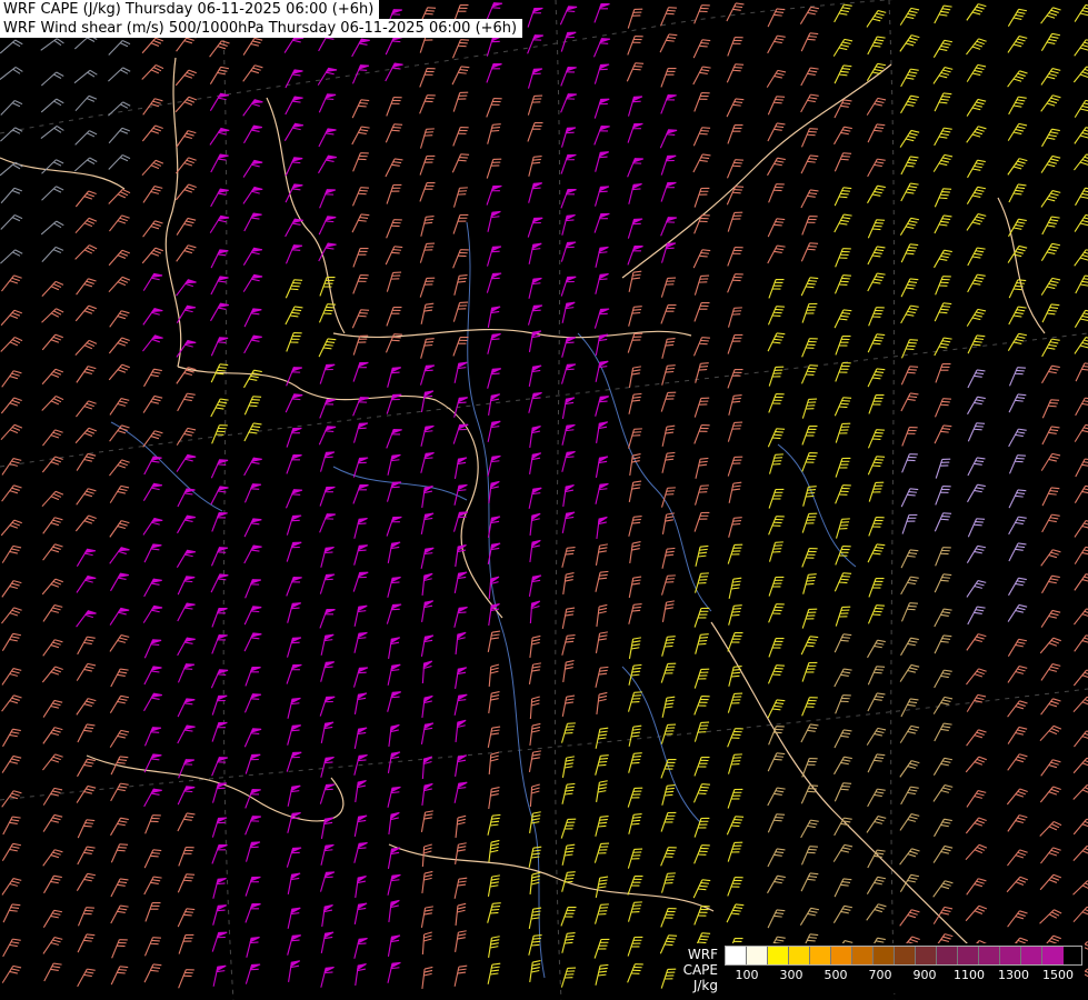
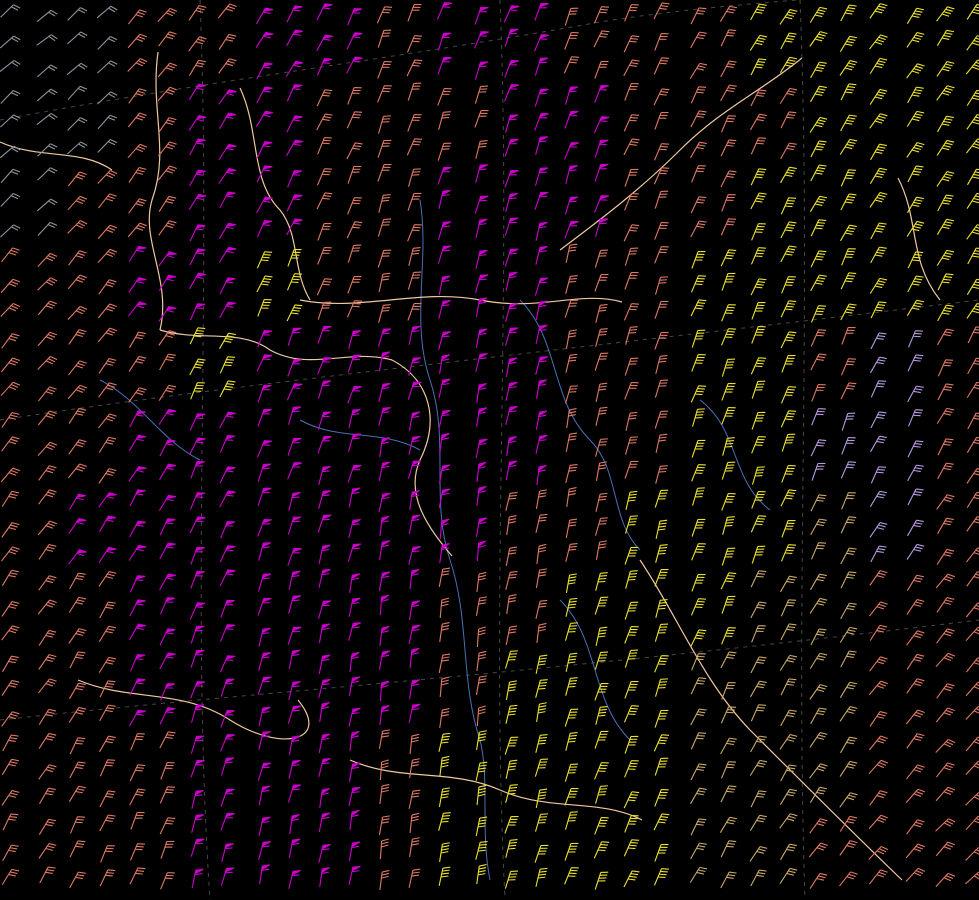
- WRF CAPE (J/kg) Thursday 06-11-2025 06:00 (+6h)
- WRF Wind shear (m/s) 500/1000hPa Thursday 06-11-2025 06:00 (+6h)
- WRF
- CAPE
- J/kg
- 100
- 300
- 500
- 700
- 900
- 1100
- 1300
- 1500
